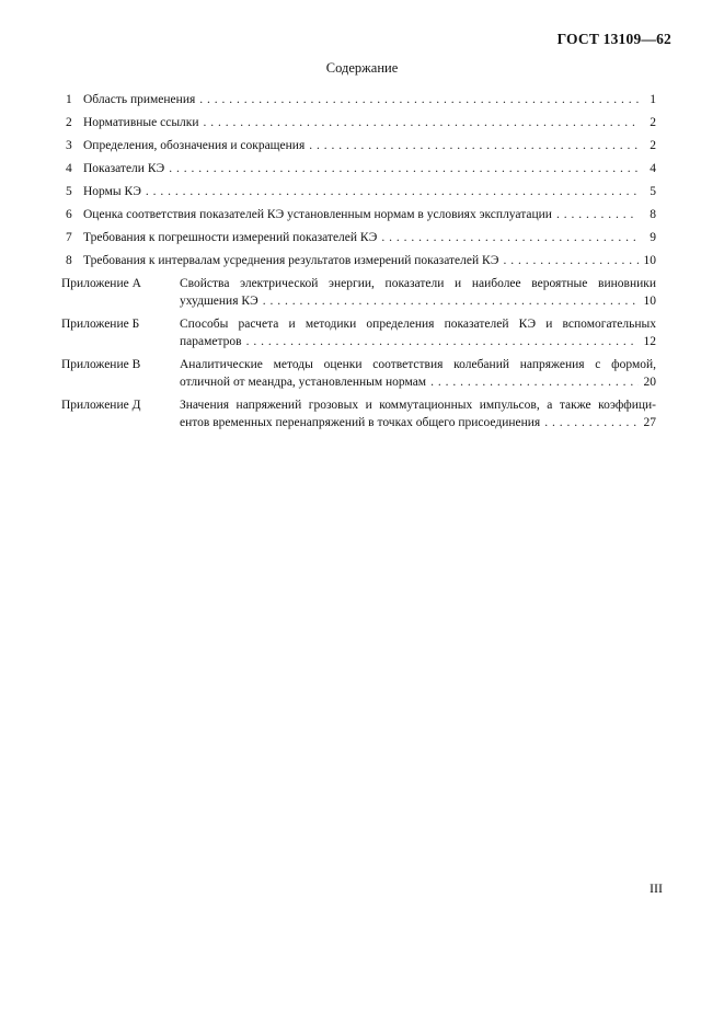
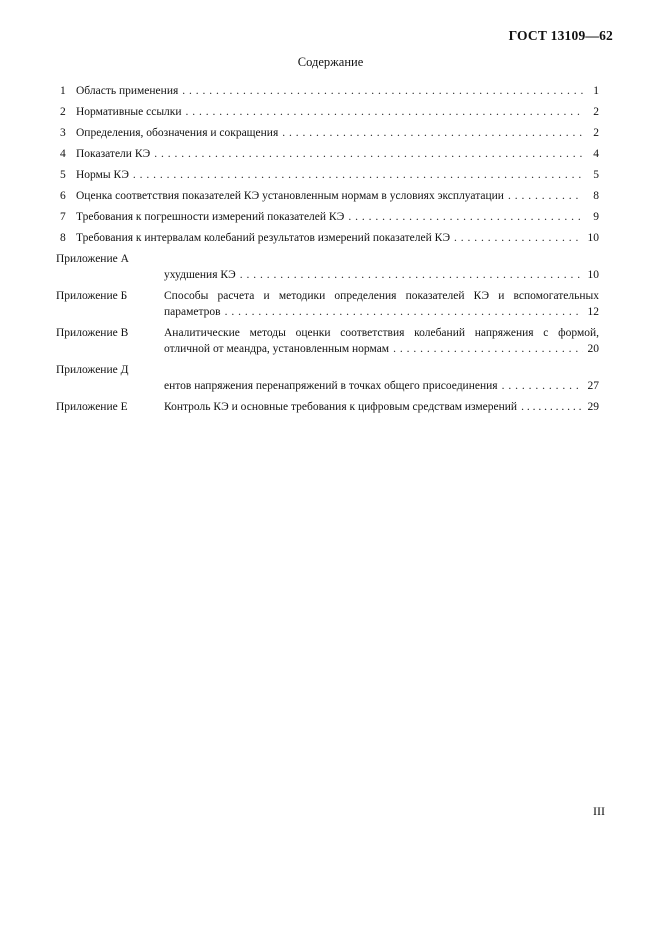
  ГОСТ 13109—62
  Содержание
  1
  Область применения
  1
  2
  Нормативные ссылки
  2
  3
  Определения, обозначения и сокращения
  2
  4
  Показатели КЭ
  4
  5
  Нормы КЭ
  5
  6
  Оценка соответствия показателей КЭ установленным нормам в условиях эксплуатации
  8
  7
  Требования к погрешности измерений показателей КЭ
  9
  8
- Требования к интервалам усреднения результатов измерений показателей КЭ
+ Требования к интервалам колебаний результатов измерений показателей КЭ
  10
  Приложение А
- Свойства электрической энергии, показатели и наиболее вероятные виновники
  ухудшения КЭ
  10
  Приложение Б
  Способы расчета и методики определения показателей КЭ и вспомогательных
  параметров
  12
  Приложение В
  Аналитические методы оценки соответствия колебаний напряжения с формой,
  отличной от меандра, установленным нормам
  20
  Приложение Д
- Значения напряжений грозовых и коммутационных импульсов, а также коэффици-
- ентов временных перенапряжений в точках общего присоединения
+ ентов напряжения перенапряжений в точках общего присоединения
  27
+ Приложение Е
+ Контроль КЭ и основные требования к цифровым средствам измерений
+ 29
  III
